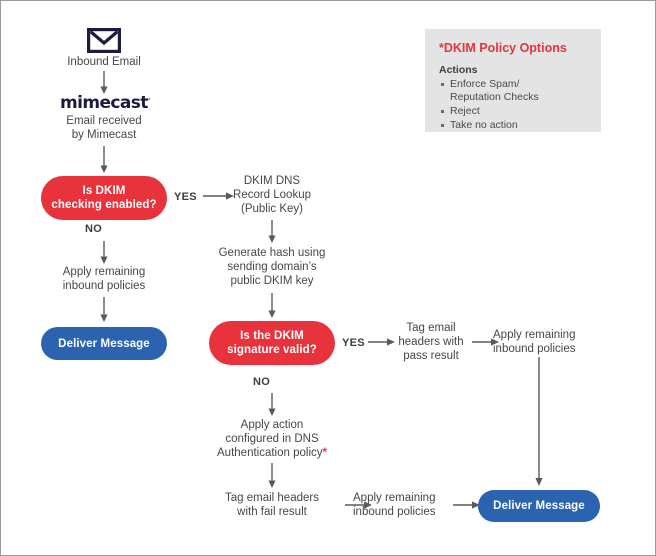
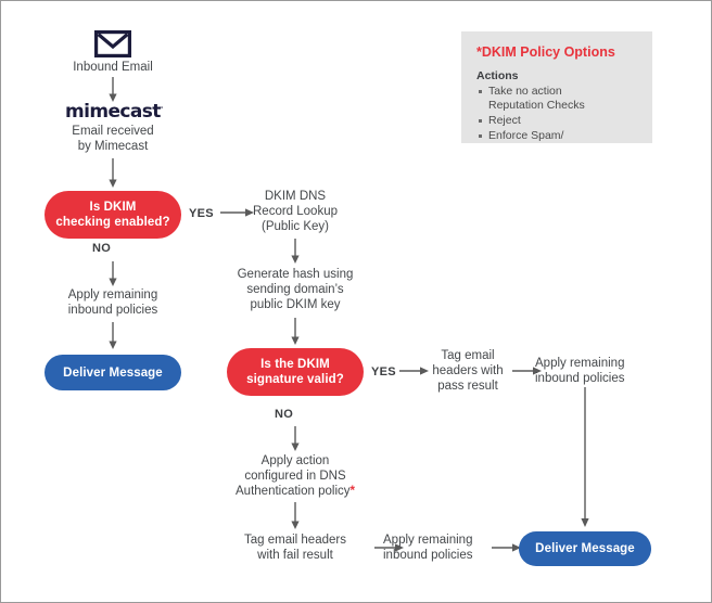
  Inbound Email
  mimecast·
  Email received
  by Mimecast
  Is DKIM
  checking enabled?
  YES
  NO
  Apply remaining
  inbound policies
  Deliver Message
  DKIM DNS
  Record Lookup
  (Public Key)
  Generate hash using
  sending domain’s
  public DKIM key
  Is the DKIM
  signature valid?
  YES
  Tag email
  headers with
  pass result
  Apply remaining
  inbound policies
  NO
  Apply action
  configured in DNS
  Authentication policy*
  Tag email headers
  with fail result
  Apply remaining
  inbound policies
  Deliver Message
  *DKIM Policy Options
  Actions
- Enforce Spam/
+ Take no action
  Reputation Checks
  Reject
- Take no action
+ Enforce Spam/
